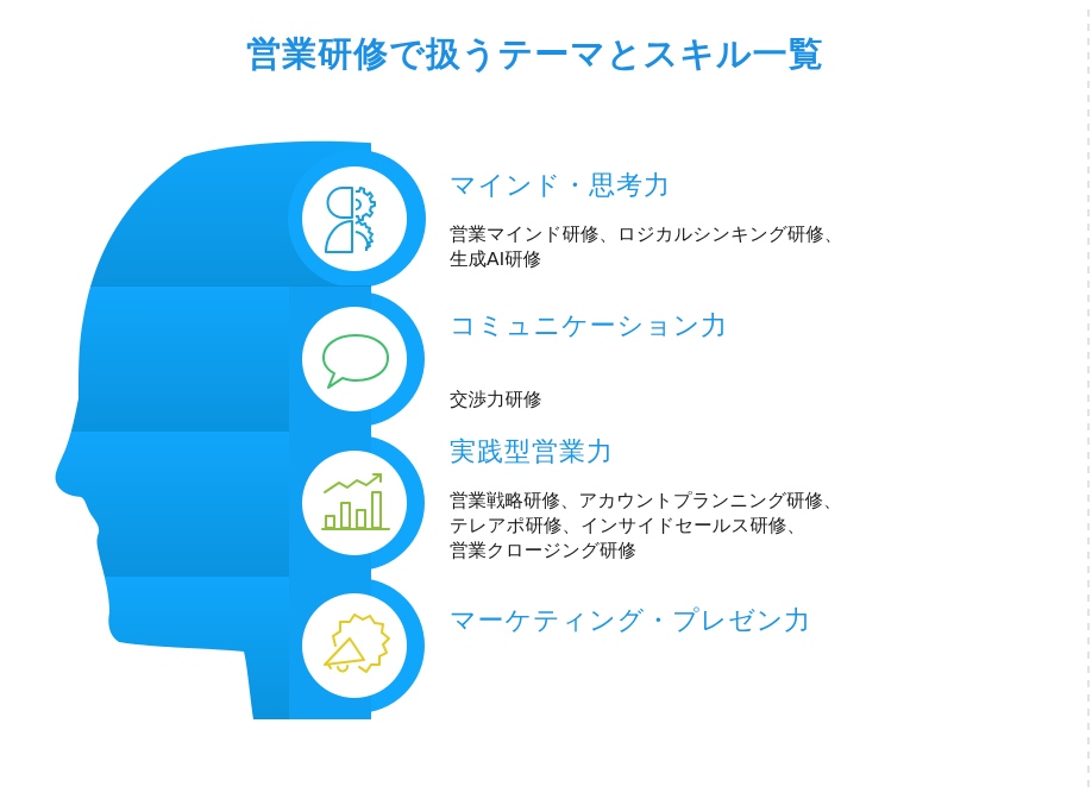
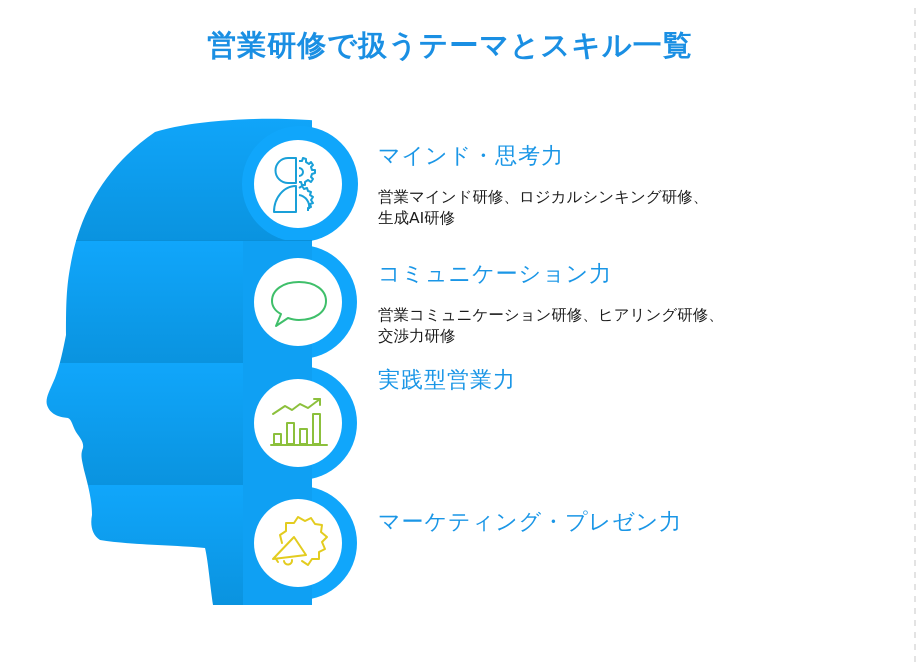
  営業研修で扱うテーマとスキル一覧
  マインド・思考力
  営業マインド研修、ロジカルシンキング研修、
  生成AI研修
  コミュニケーション力
+ 営業コミュニケーション研修、ヒアリング研修、
  交渉力研修
  実践型営業力
- 営業戦略研修、アカウントプランニング研修、
- テレアポ研修、インサイドセールス研修、
- 営業クロージング研修
  マーケティング・プレゼン力
